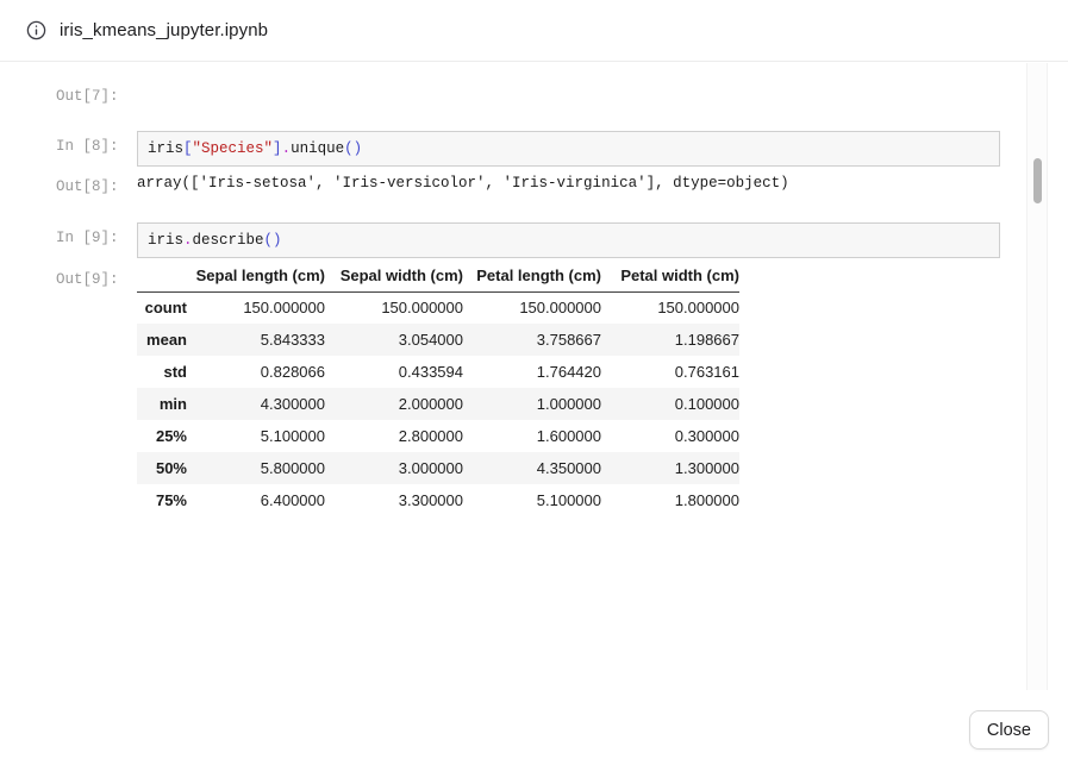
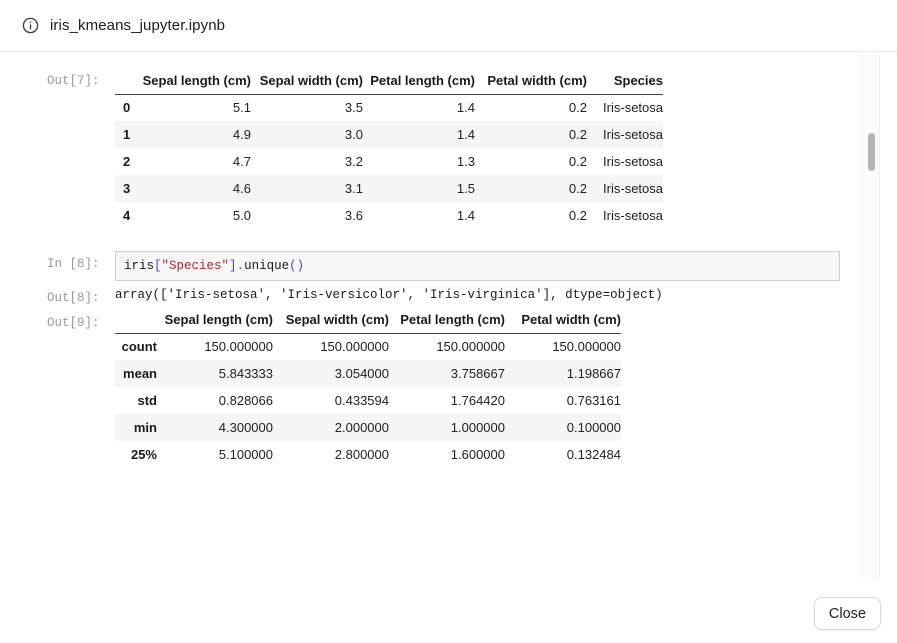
  iris_kmeans_jupyter.ipynb
  Out[7]:
+ 	Sepal length (cm)	Sepal width (cm)	Petal length (cm)	Petal width (cm)	Species
+ 0	5.1	3.5	1.4	0.2	Iris-setosa
+ 1	4.9	3.0	1.4	0.2	Iris-setosa
+ 2	4.7	3.2	1.3	0.2	Iris-setosa
+ 3	4.6	3.1	1.5	0.2	Iris-setosa
+ 4	5.0	3.6	1.4	0.2	Iris-setosa
  In [8]:
  iris["Species"].unique()
  Out[8]:
  array(['Iris-setosa', 'Iris-versicolor', 'Iris-virginica'], dtype=object)
- In [9]:
- iris.describe()
  Out[9]:
  	Sepal length (cm)	Sepal width (cm)	Petal length (cm)	Petal width (cm)
  count	150.000000	150.000000	150.000000	150.000000
  mean	5.843333	3.054000	3.758667	1.198667
  std	0.828066	0.433594	1.764420	0.763161
  min	4.300000	2.000000	1.000000	0.100000
- 25%	5.100000	2.800000	1.600000	0.300000
+ 25%	5.100000	2.800000	1.600000	0.132484
- 50%	5.800000	3.000000	4.350000	1.300000
- 75%	6.400000	3.300000	5.100000	1.800000
  Close
